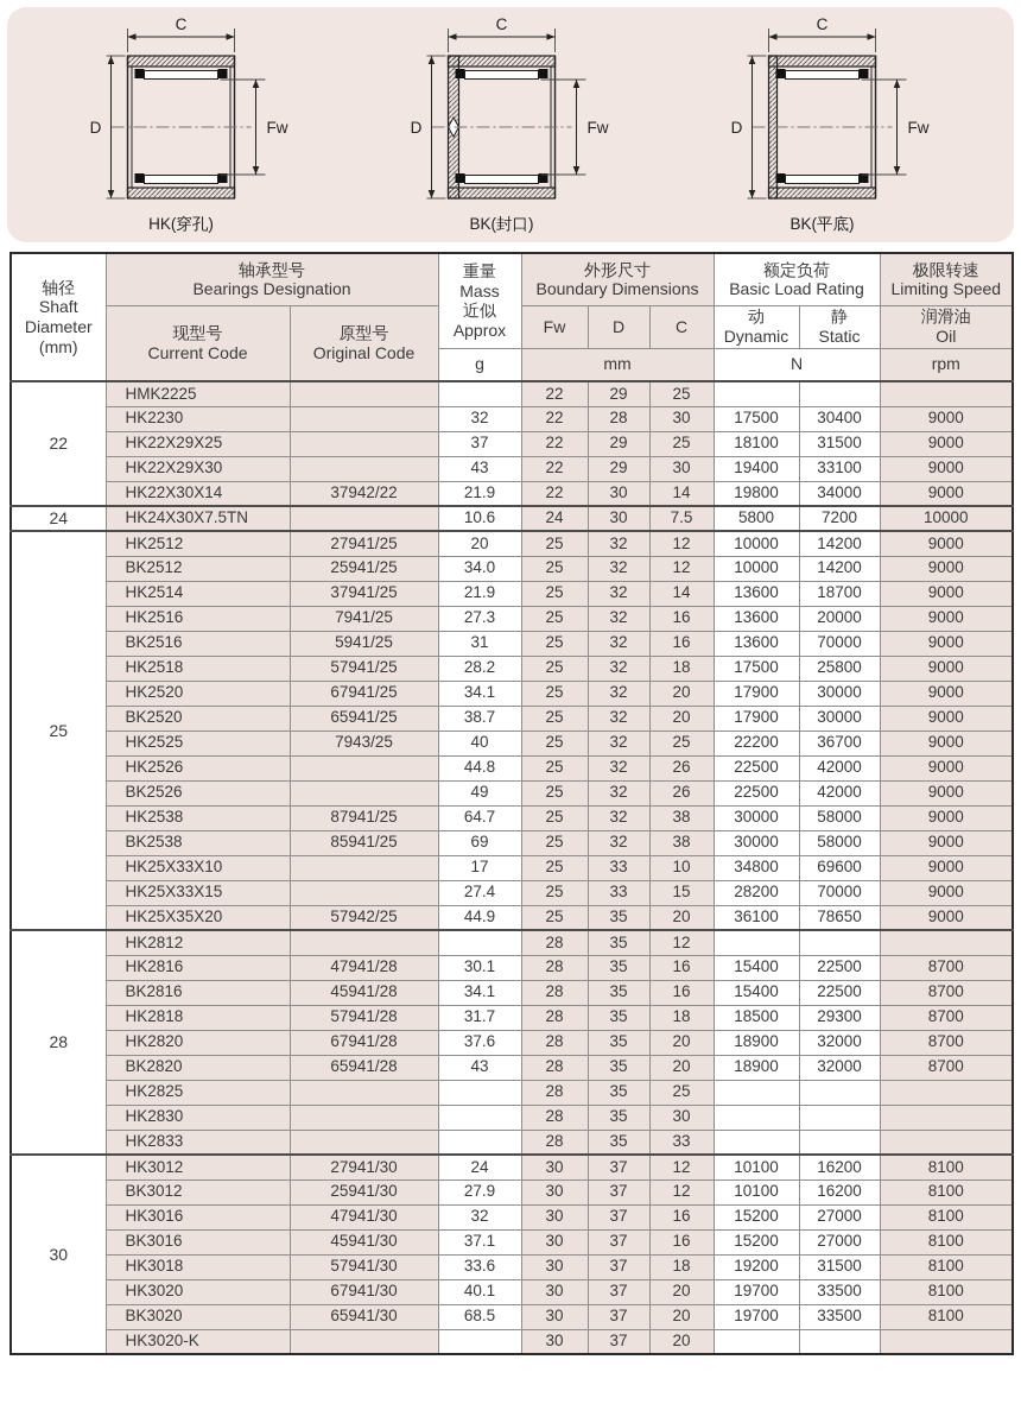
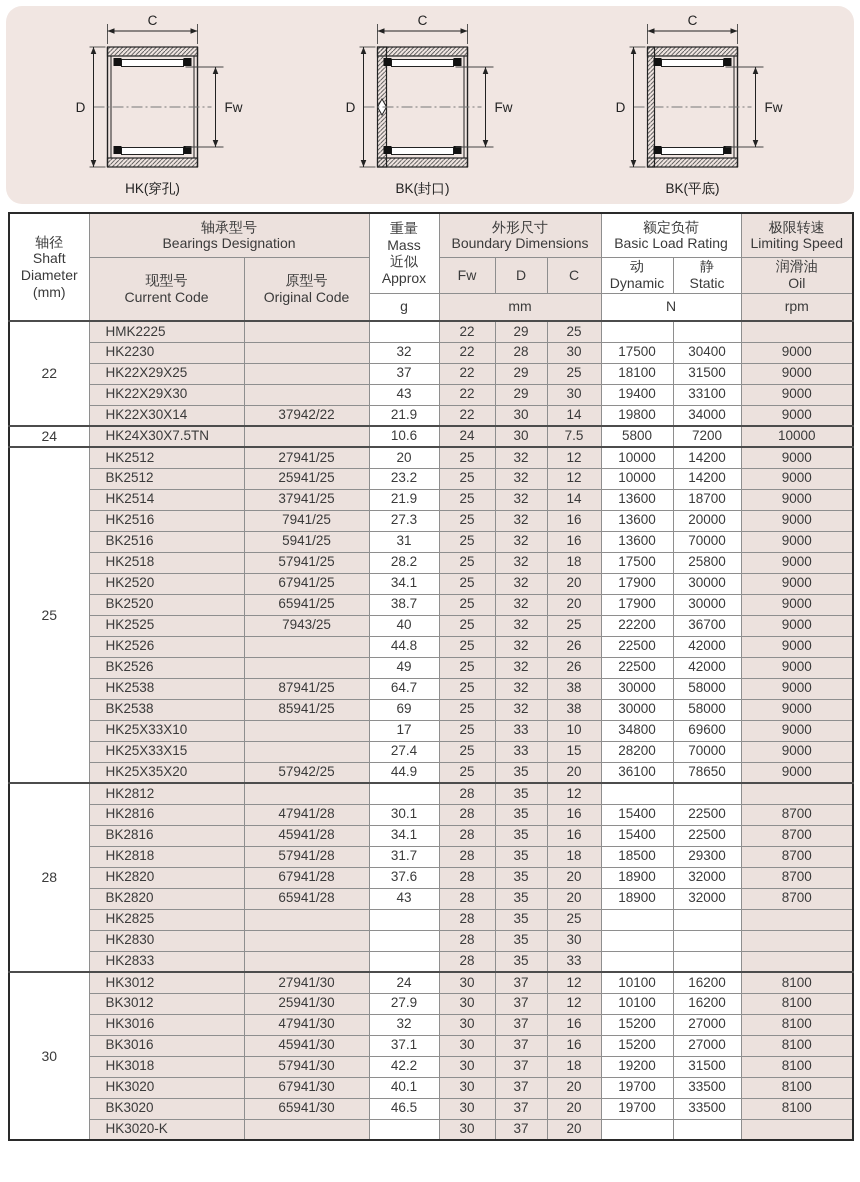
  C
  D
  Fw
  HK(穿孔)
  C
  D
  Fw
  BK(封口)
  C
  D
  Fw
  BK(平底)
  轴径 Shaft Diameter (mm)	轴承型号 Bearings Designation	重量 Mass 近似 Approx	外形尺寸 Boundary Dimensions	额定负荷 Basic Load Rating	极限转速 Limiting Speed
  现型号 Current Code	原型号 Original Code	Fw	D	C	动 Dynamic	静 Static	润滑油 Oil
  g	mm	N	rpm
  22	HMK2225			22	29	25
  HK2230		32	22	28	30	17500	30400	9000
  HK22X29X25		37	22	29	25	18100	31500	9000
  HK22X29X30		43	22	29	30	19400	33100	9000
  HK22X30X14	37942/22	21.9	22	30	14	19800	34000	9000
  24	HK24X30X7.5TN		10.6	24	30	7.5	5800	7200	10000
  25	HK2512	27941/25	20	25	32	12	10000	14200	9000
- BK2512	25941/25	34.0	25	32	12	10000	14200	9000
+ BK2512	25941/25	23.2	25	32	12	10000	14200	9000
  HK2514	37941/25	21.9	25	32	14	13600	18700	9000
  HK2516	7941/25	27.3	25	32	16	13600	20000	9000
  BK2516	5941/25	31	25	32	16	13600	70000	9000
  HK2518	57941/25	28.2	25	32	18	17500	25800	9000
  HK2520	67941/25	34.1	25	32	20	17900	30000	9000
  BK2520	65941/25	38.7	25	32	20	17900	30000	9000
  HK2525	7943/25	40	25	32	25	22200	36700	9000
  HK2526		44.8	25	32	26	22500	42000	9000
  BK2526		49	25	32	26	22500	42000	9000
  HK2538	87941/25	64.7	25	32	38	30000	58000	9000
  BK2538	85941/25	69	25	32	38	30000	58000	9000
  HK25X33X10		17	25	33	10	34800	69600	9000
  HK25X33X15		27.4	25	33	15	28200	70000	9000
  HK25X35X20	57942/25	44.9	25	35	20	36100	78650	9000
  28	HK2812			28	35	12
  HK2816	47941/28	30.1	28	35	16	15400	22500	8700
  BK2816	45941/28	34.1	28	35	16	15400	22500	8700
  HK2818	57941/28	31.7	28	35	18	18500	29300	8700
  HK2820	67941/28	37.6	28	35	20	18900	32000	8700
  BK2820	65941/28	43	28	35	20	18900	32000	8700
  HK2825			28	35	25
  HK2830			28	35	30
  HK2833			28	35	33
  30	HK3012	27941/30	24	30	37	12	10100	16200	8100
  BK3012	25941/30	27.9	30	37	12	10100	16200	8100
  HK3016	47941/30	32	30	37	16	15200	27000	8100
  BK3016	45941/30	37.1	30	37	16	15200	27000	8100
- HK3018	57941/30	33.6	30	37	18	19200	31500	8100
+ HK3018	57941/30	42.2	30	37	18	19200	31500	8100
  HK3020	67941/30	40.1	30	37	20	19700	33500	8100
- BK3020	65941/30	68.5	30	37	20	19700	33500	8100
+ BK3020	65941/30	46.5	30	37	20	19700	33500	8100
  HK3020-K			30	37	20
